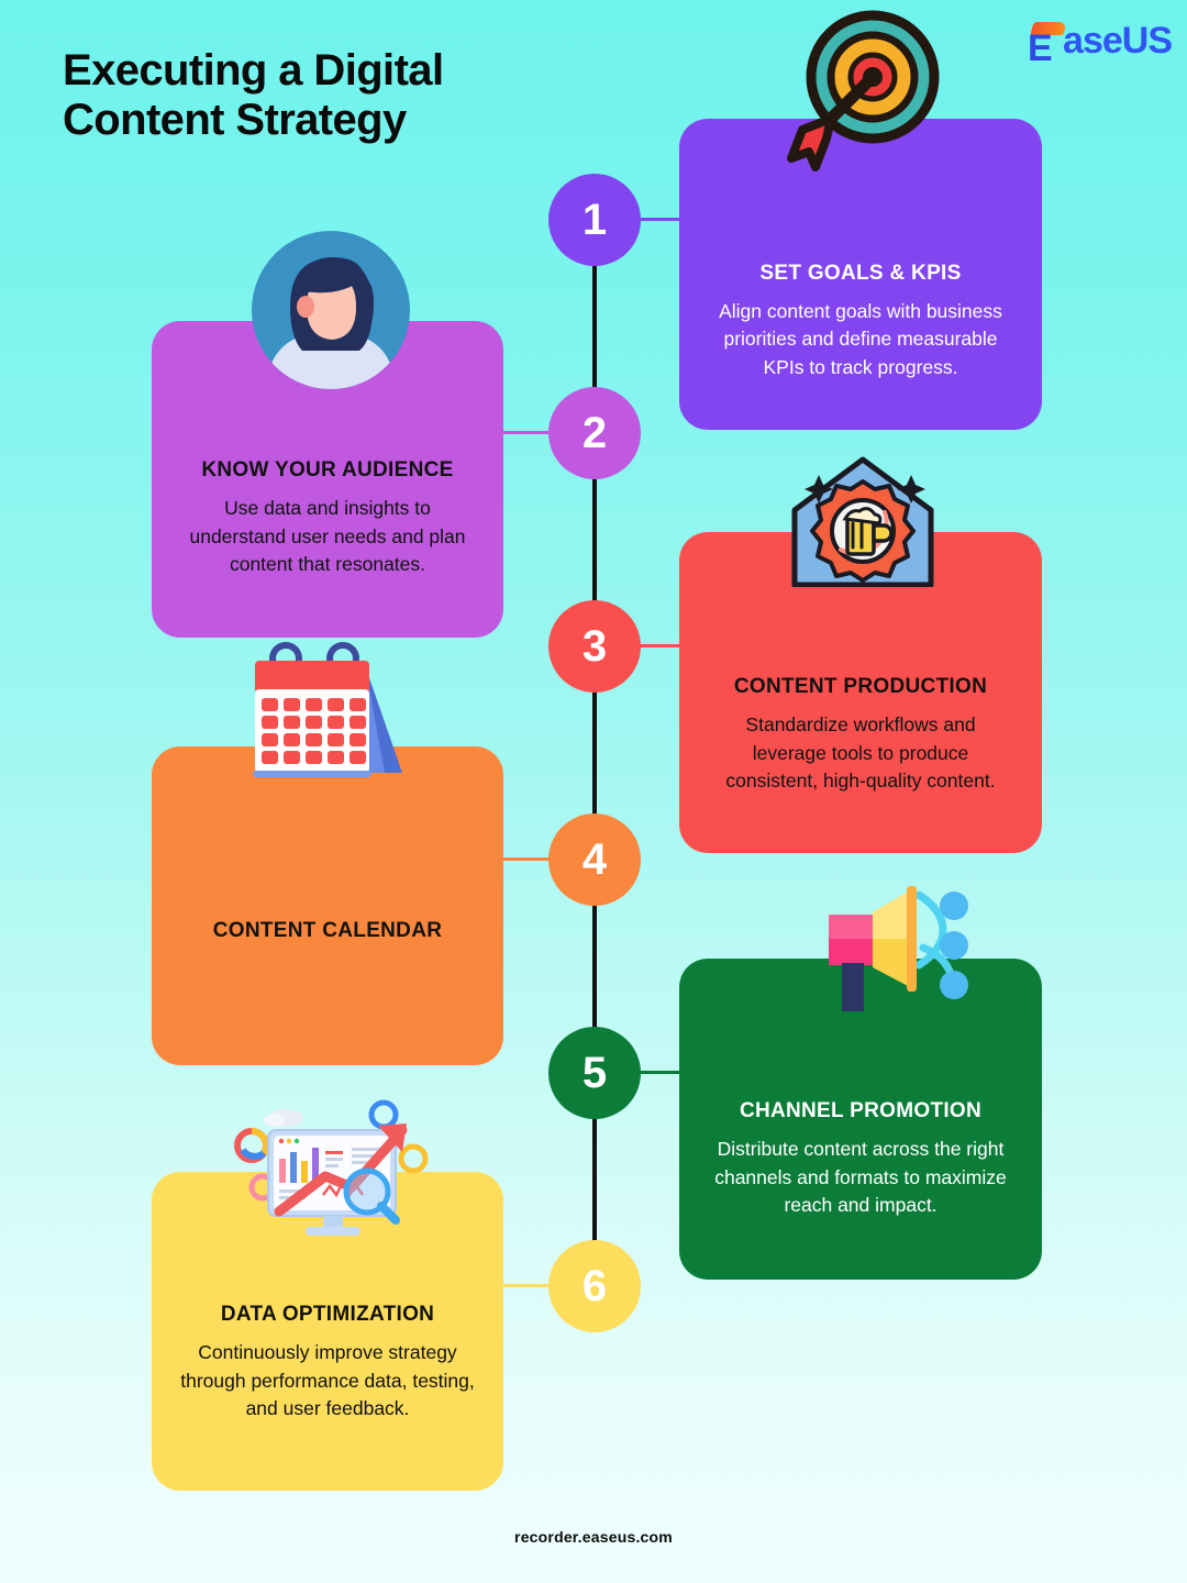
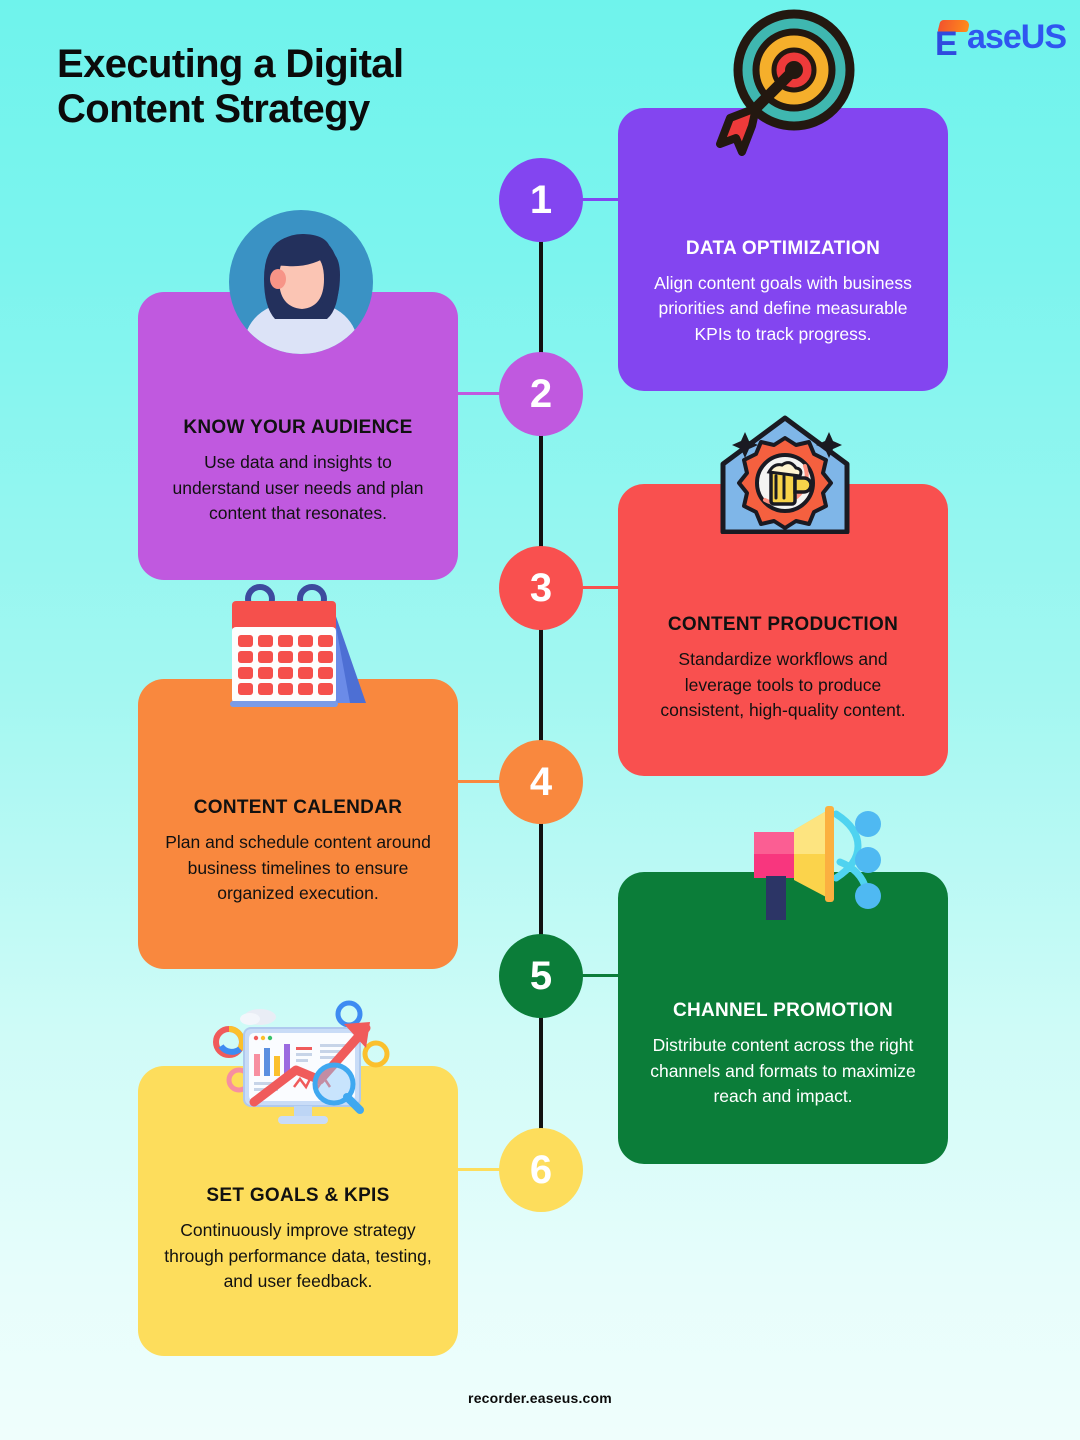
  Executing a Digital
  Content Strategy
  E
  aseUS
- SET GOALS & KPIS
+ DATA OPTIMIZATION
  Align content goals with business priorities and define measurable KPIs to track progress.
  KNOW YOUR AUDIENCE
  Use data and insights to understand user needs and plan content that resonates.
  CONTENT PRODUCTION
  Standardize workflows and leverage tools to produce consistent, high-quality content.
  CONTENT CALENDAR
+ Plan and schedule content around business timelines to ensure organized execution.
  CHANNEL PROMOTION
  Distribute content across the right channels and formats to maximize reach and impact.
- DATA OPTIMIZATION
+ SET GOALS & KPIS
  Continuously improve strategy through performance data, testing, and user feedback.
  1
  2
  3
  4
  5
  6
  recorder.easeus.com
